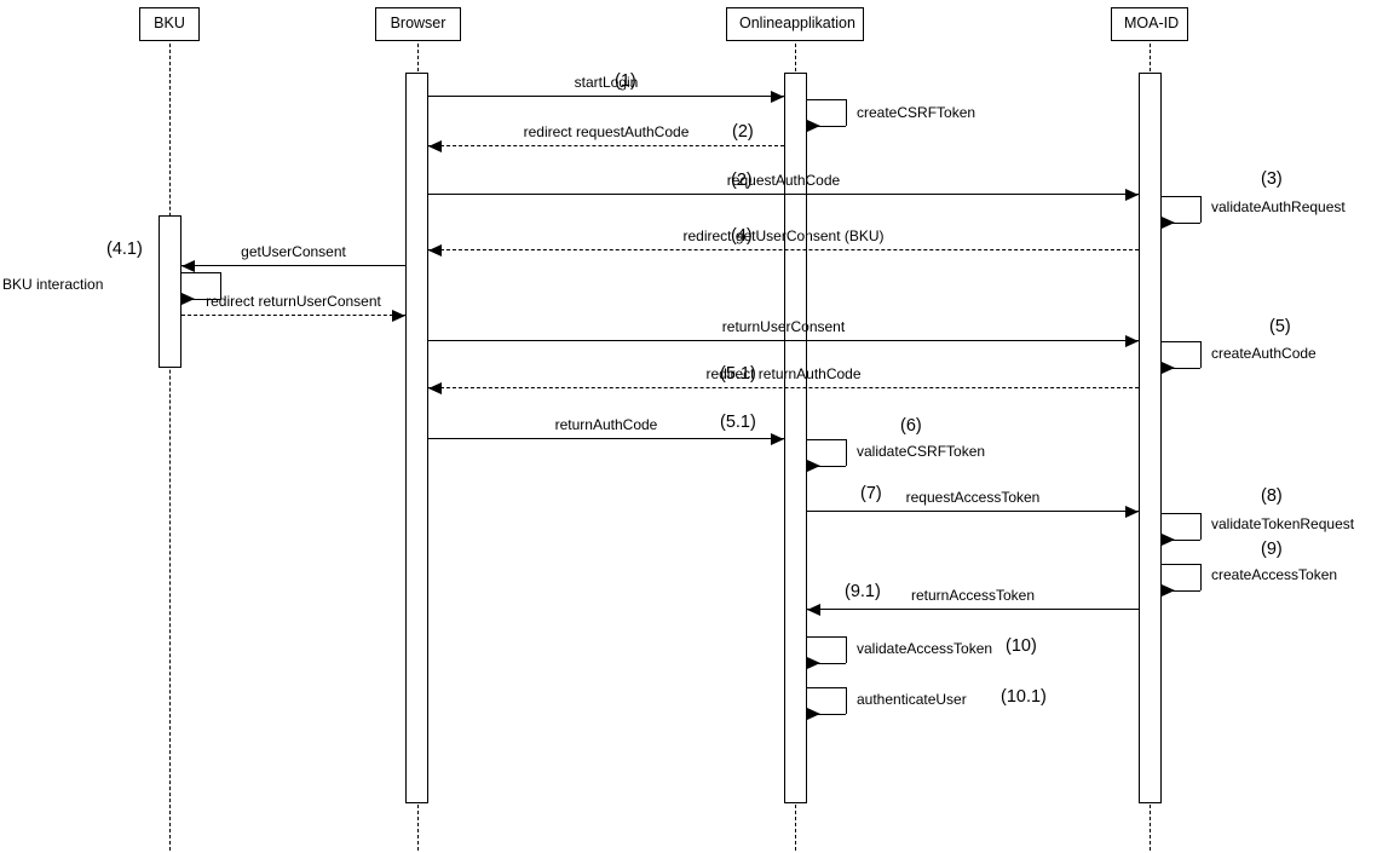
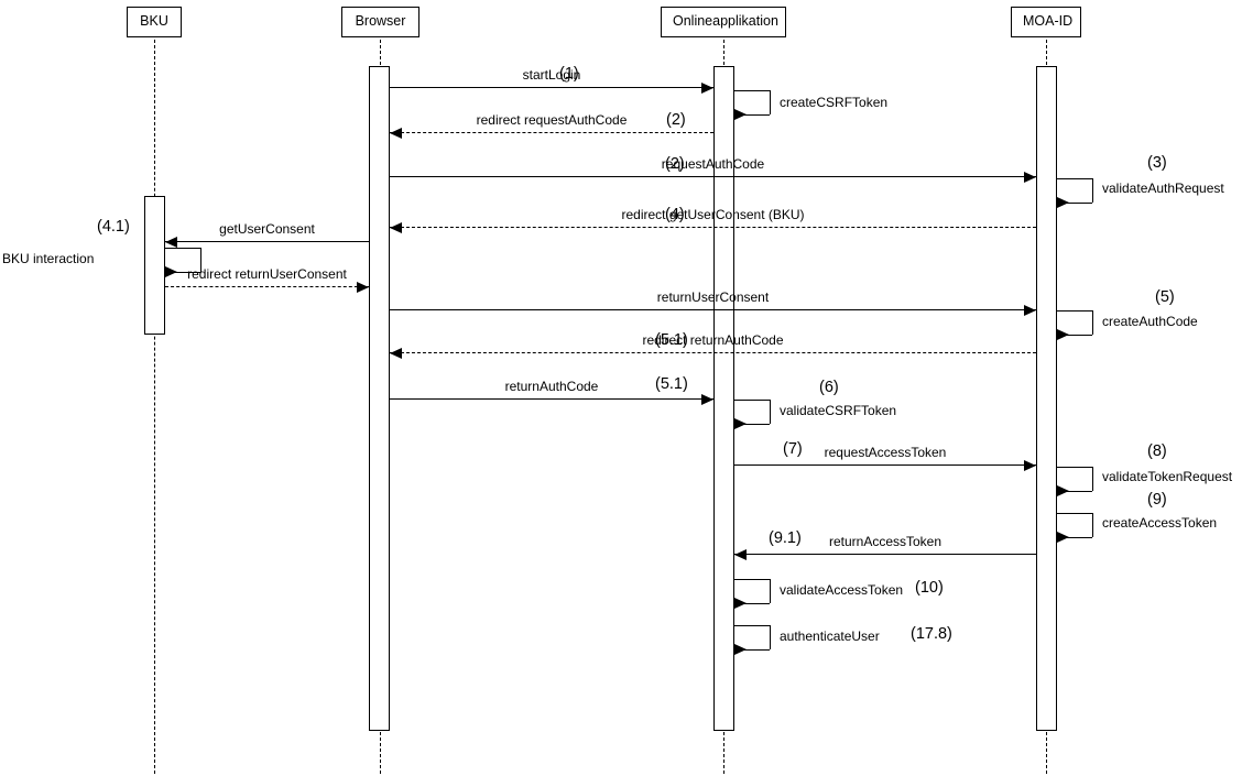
  BKU
  Browser
  Onlineapplikation
  MOA-ID
  startLogin
  redirect requestAuthCode
  requestAuthCode
  redirect getUserConsent (BKU)
  getUserConsent
  redirect returnUserConsent
  returnUserConsent
  redirect returnAuthCode
  returnAuthCode
  requestAccessToken
  returnAccessToken
  createCSRFToken
  validateAuthRequest
  (3)
  createAuthCode
  (5)
  validateCSRFToken
  (6)
  validateTokenRequest
  (8)
  createAccessToken
  (9)
  validateAccessToken
  (10)
  authenticateUser
- (10.1)
+ (17.8)
  BKU interaction
  (4.1)
  (1)
  (2)
  (2)
  (4)
  (5.1)
  (5.1)
  (7)
  (9.1)
